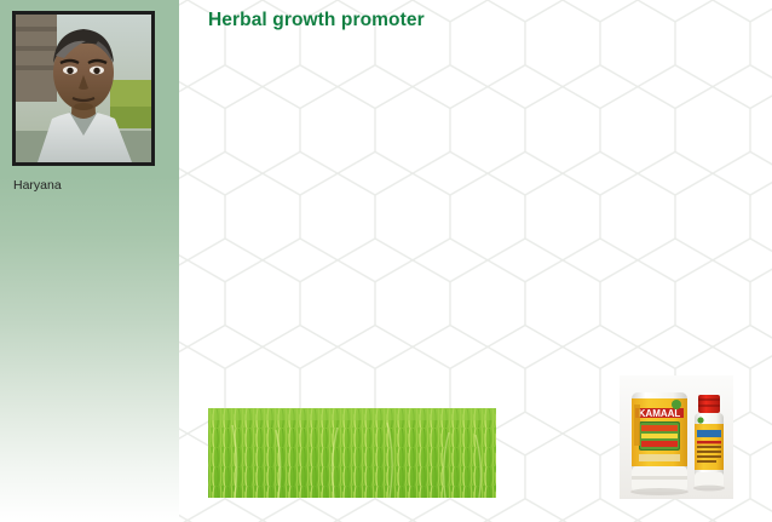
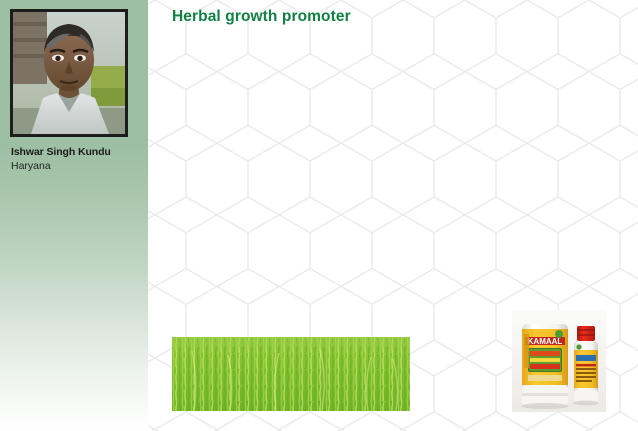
+ Ishwar Singh Kundu
  Haryana
  Herbal growth promoter
  KAMAAL
